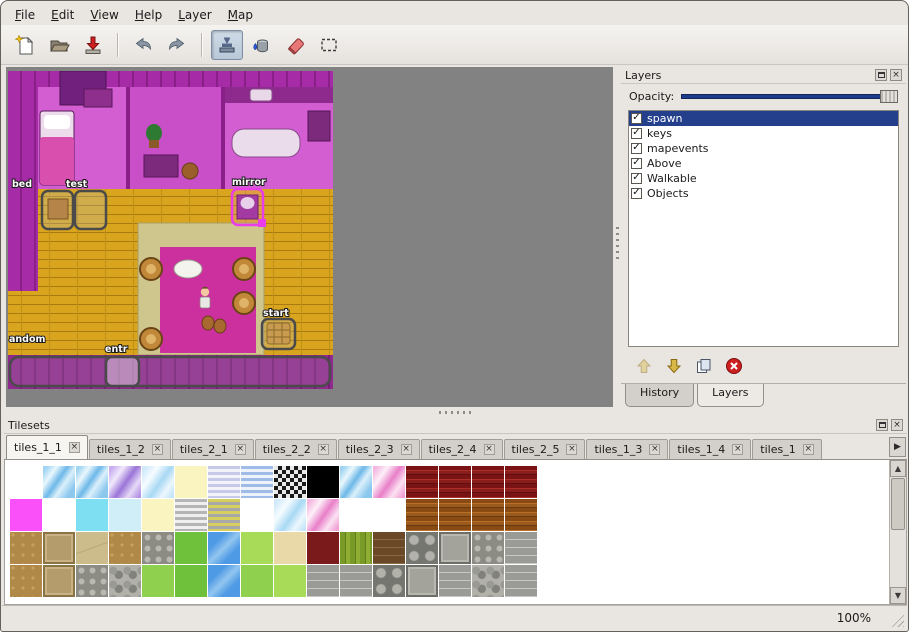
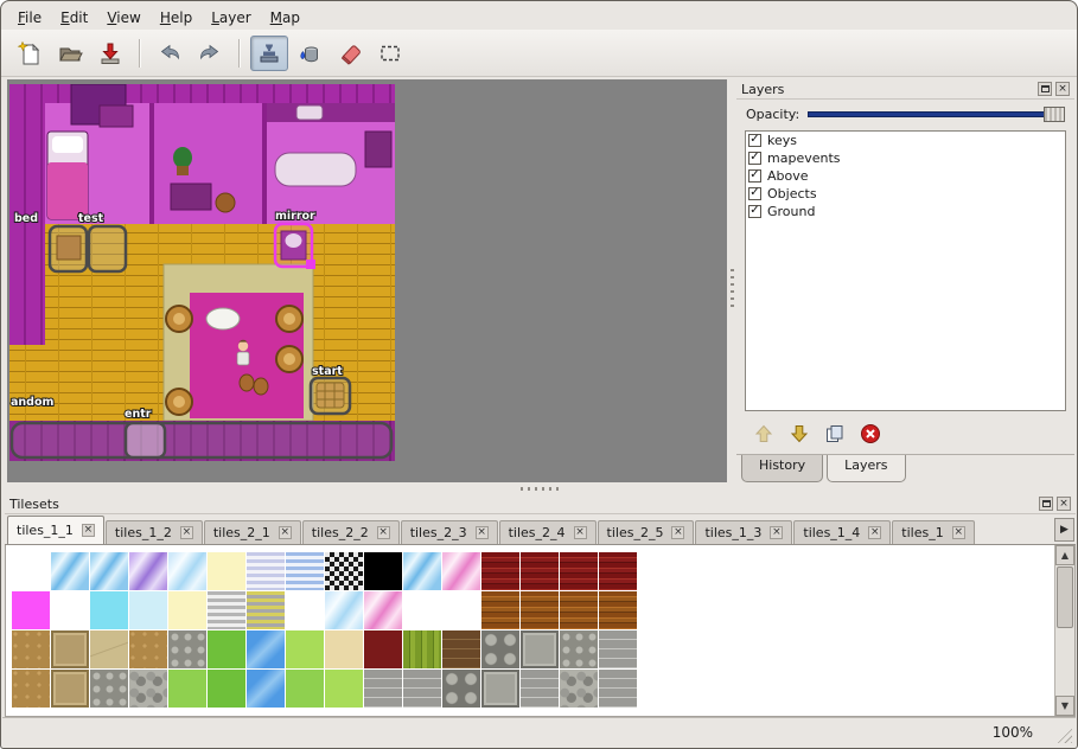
  File
  Edit
  View
  Help
  Layer
  Map
  bed
  test
  mirror
  start
  entr
  andom
  Layers
  ×
  Opacity:
- spawn
  keys
  mapevents
  Above
- Walkable
  Objects
+ Ground
  History
  Layers
  Tilesets
  ×
  tiles_1_1
  ×
  tiles_1_2
  ×
  tiles_2_1
  ×
  tiles_2_2
  ×
  tiles_2_3
  ×
  tiles_2_4
  ×
  tiles_2_5
  ×
  tiles_1_3
  ×
  tiles_1_4
  ×
  tiles_1
  ×
  ▶
  ▲
  ▼
  100%
